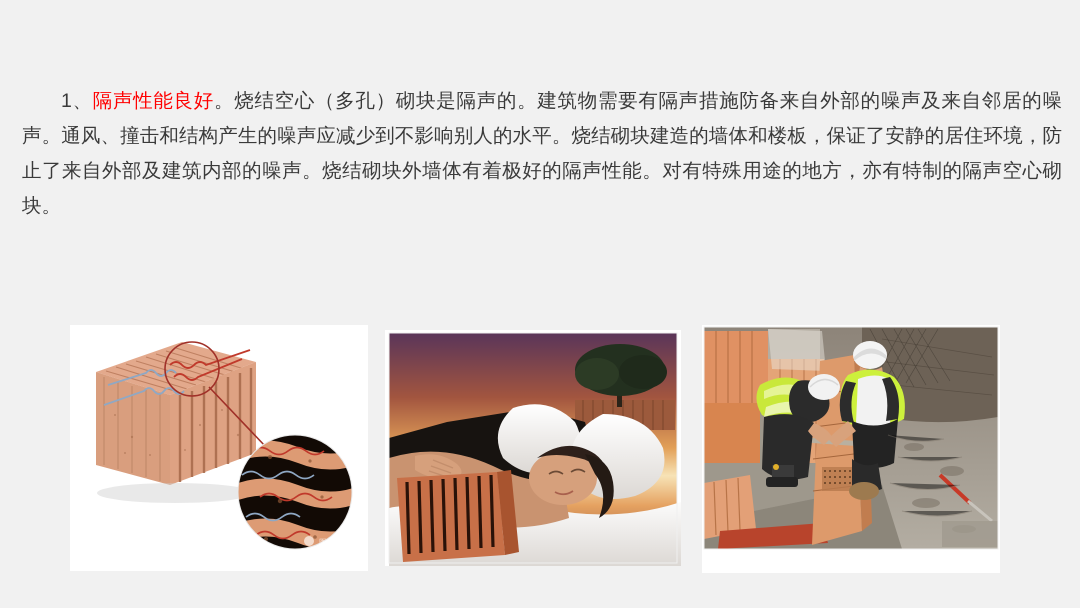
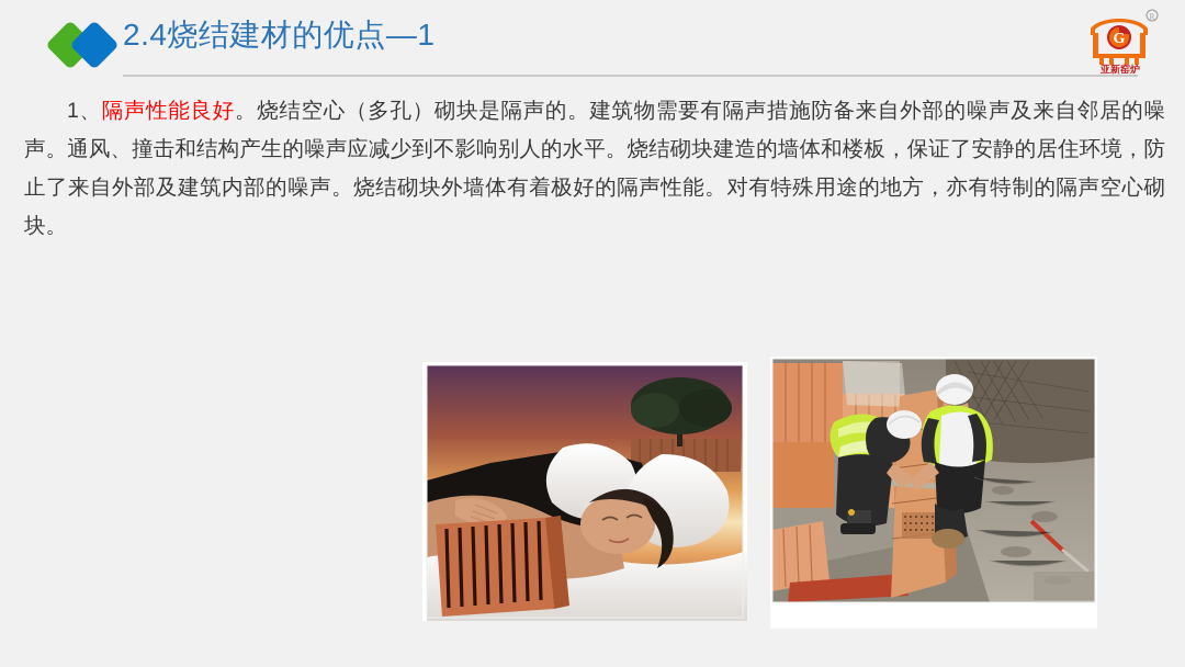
+ 2.4烧结建材的优点—1
+ G
+ R
+ 亚新窑炉
  1、隔声性能良好。烧结空心（多孔）砌块是隔声的。建筑物需要有隔声措施防备来自外部的噪声及来自邻居的噪声。通风、撞击和结构产生的噪声应减少到不影响别人的水平。烧结砌块建造的墙体和楼板，保证了安静的居住环境，防止了来自外部及建筑内部的噪声。烧结砌块外墙体有着极好的隔声性能。对有特殊用途的地方，亦有特制的隔声空心砌块。
- 图片来源
